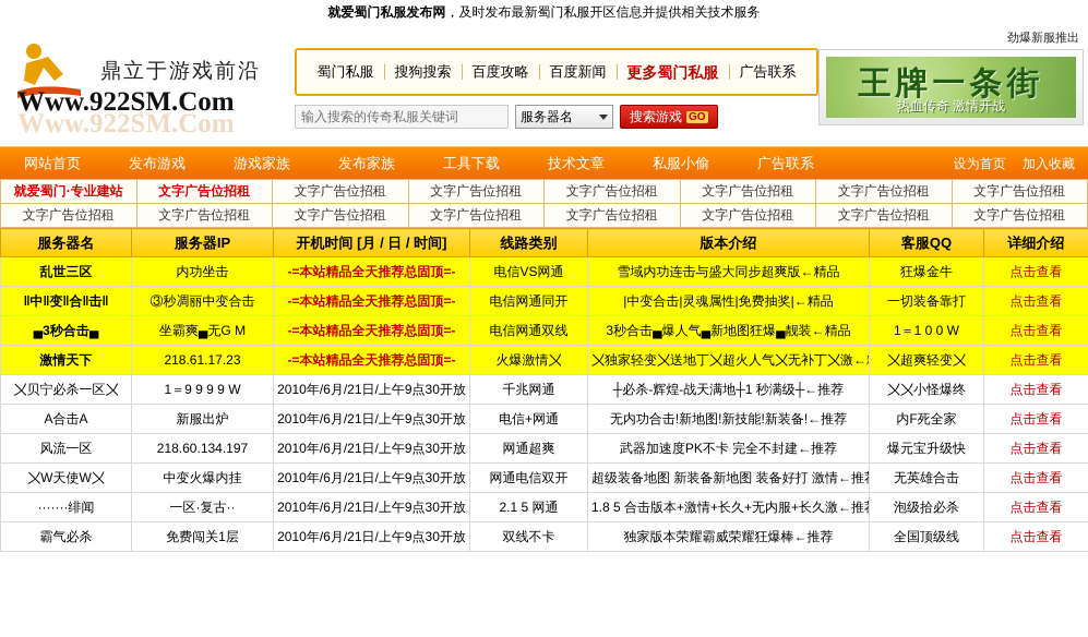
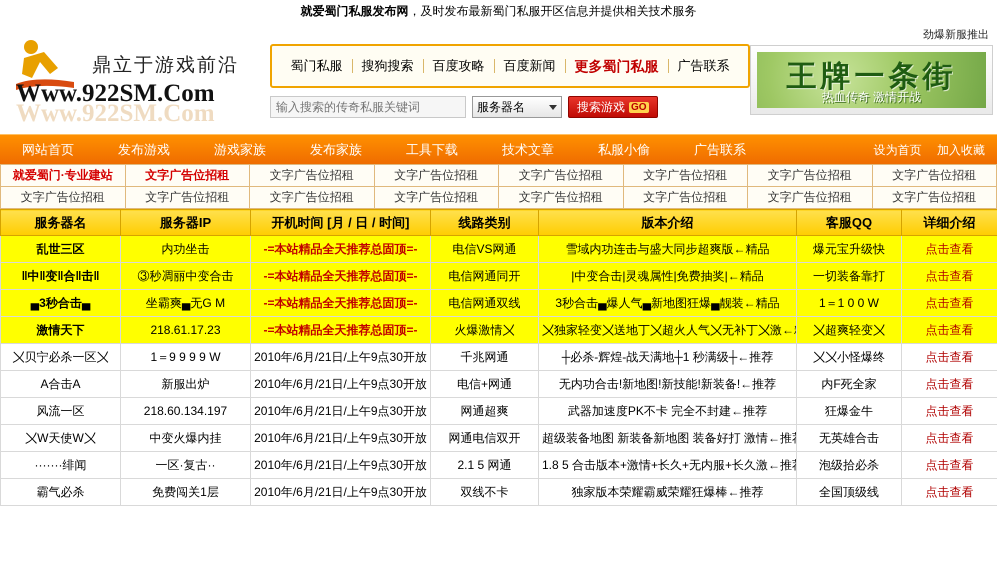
  就爱蜀门私服发布网，及时发布最新蜀门私服开区信息并提供相关技术服务
  鼎立于游戏前沿
  Www.922SM.Com
  Www.922SM.Com
  蜀门私服
  搜狗搜索
  百度攻略
  百度新闻
  更多蜀门私服
  广告联系
  输入搜索的传奇私服关键词
  服务器名
  搜索游戏
  GO
  劲爆新服推出
  王牌一条街
  热血传奇 激情开战
  网站首页
  发布游戏
  游戏家族
  发布家族
  工具下载
  技术文章
  私服小偷
  广告联系
  设为首页 加入收藏
  就爱蜀门·专业建站	文字广告位招租	文字广告位招租	文字广告位招租	文字广告位招租	文字广告位招租	文字广告位招租	文字广告位招租
  文字广告位招租	文字广告位招租	文字广告位招租	文字广告位招租	文字广告位招租	文字广告位招租	文字广告位招租	文字广告位招租
  服务器名	服务器IP	开机时间 [月 / 日 / 时间]	线路类别	版本介绍	客服QQ	详细介绍
- 乱世三区	内功坐击	-=本站精品全天推荐总固顶=-	电信VS网通	雪域内功连击与盛大同步超爽版←精品	狂爆金牛	点击查看
+ 乱世三区	内功坐击	-=本站精品全天推荐总固顶=-	电信VS网通	雪域内功连击与盛大同步超爽版←精品	爆元宝升级快	点击查看
  ‖中‖变‖合‖击‖	③秒凋丽中变合击	-=本站精品全天推荐总固顶=-	电信网通同开	|中变合击|灵魂属性|免费抽奖|←精品	一切装备靠打	点击查看
  ▄3秒合击▄	坐霸爽▄无G M	-=本站精品全天推荐总固顶=-	电信网通双线	3秒合击▄爆人气▄新地图狂爆▄靓装←精品	1＝1 0 0 W	点击查看
  激情天下	218.61.17.23	-=本站精品全天推荐总固顶=-	火爆激情〤	〤独家轻变〤送地丁〤超火人气〤无补丁〤激←	〤超爽轻变〤	点击查看
  〤贝宁必杀一区〤	1＝9 9 9 9 W	2010年/6月/21日/上午9点30开放	千兆网通	┼必杀-辉煌-战天满地┼1 秒满级┼←推荐	〤〤小怪爆终	点击查看
  A合击A	新服出炉	2010年/6月/21日/上午9点30开放	电信+网通	无内功合击!新地图!新技能!新装备!←推荐	内F死全家	点击查看
- 风流一区	218.60.134.197	2010年/6月/21日/上午9点30开放	网通超爽	武器加速度PK不卡 完全不封建←推荐	爆元宝升级快	点击查看
+ 风流一区	218.60.134.197	2010年/6月/21日/上午9点30开放	网通超爽	武器加速度PK不卡 完全不封建←推荐	狂爆金牛	点击查看
  〤W天使W〤	中变火爆内挂	2010年/6月/21日/上午9点30开放	网通电信双开	超级装备地图 新装备新地图 装备好打 激情←推	无英雄合击	点击查看
  ·······绯闻	一区·复古··	2010年/6月/21日/上午9点30开放	2.1 5 网通	1.8 5 合击版本+激情+长久+无内服+长久激←推	泡级拾必杀	点击查看
  霸气必杀	免费闯关1层	2010年/6月/21日/上午9点30开放	双线不卡	独家版本荣耀霸威荣耀狂爆棒←推荐	全国顶级线	点击查看
